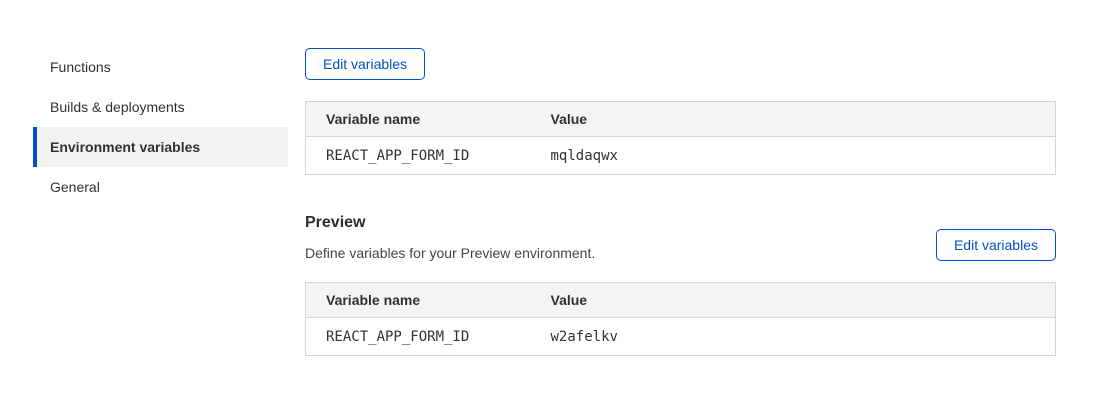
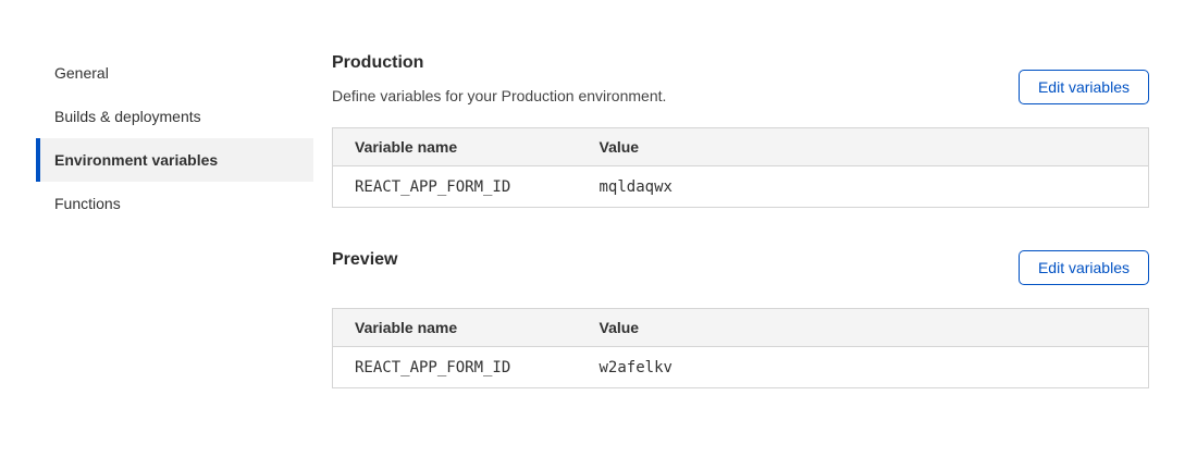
- Functions
+ General
  Builds & deployments
  Environment variables
- General
+ Functions
+ Production
+ Define variables for your Production environment.
  Edit variables
  Variable name	Value
  REACT_APP_FORM_ID	mqldaqwx
  Preview
- Define variables for your Preview environment.
  Edit variables
  Variable name	Value
  REACT_APP_FORM_ID	w2afelkv
